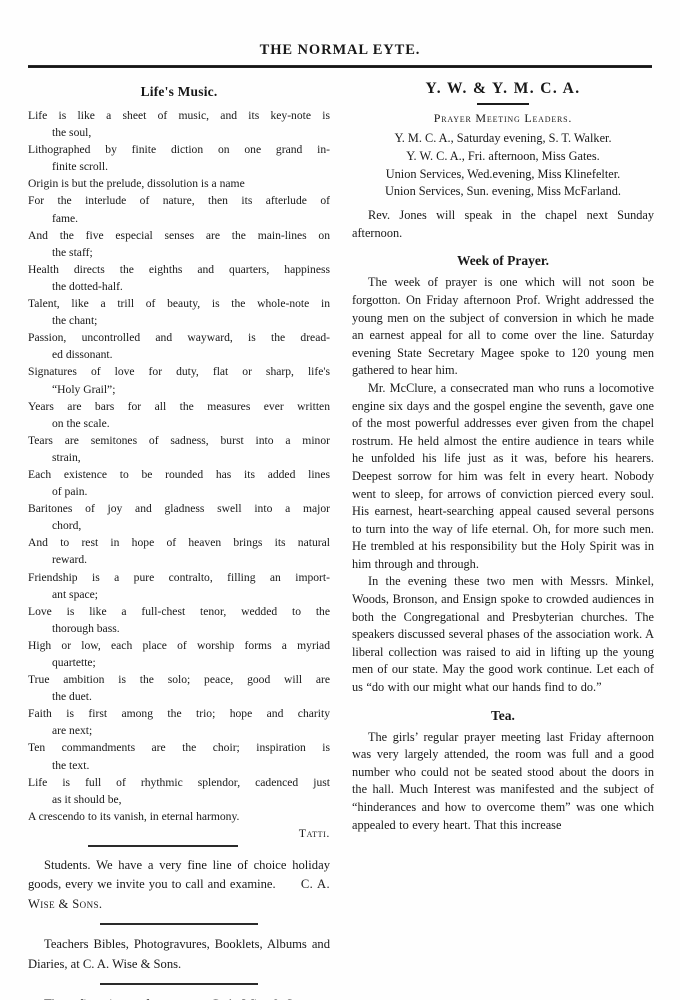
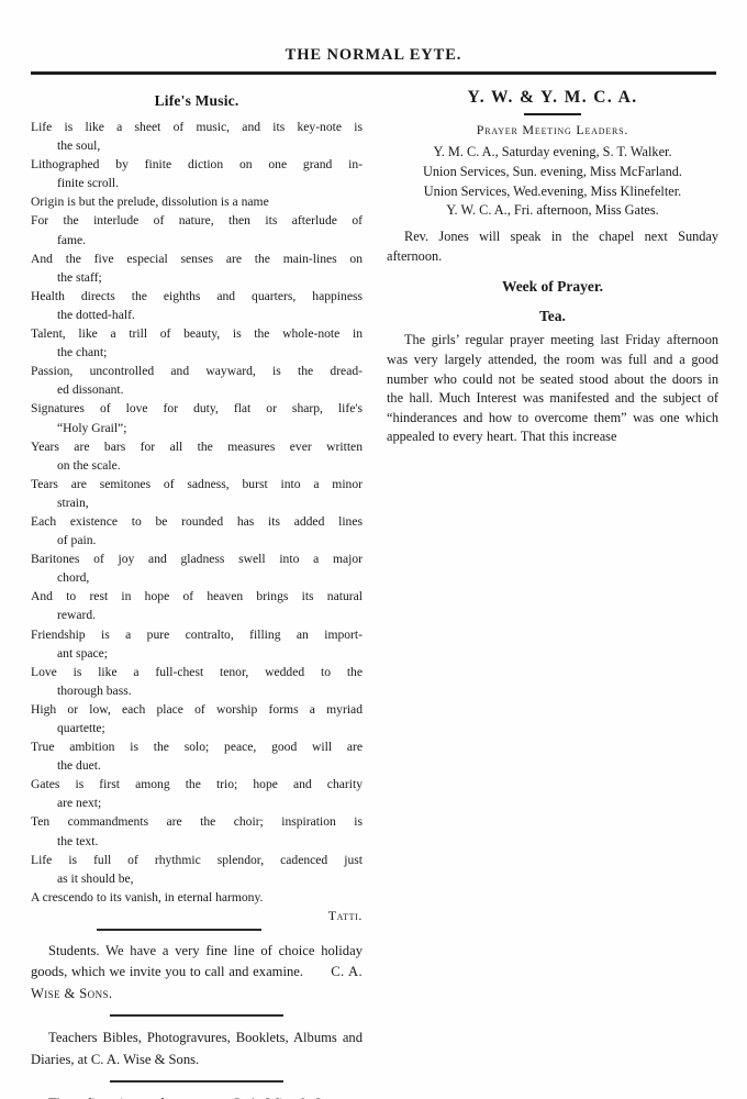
  THE NORMAL EYTE.
  Life's Music.
  Life is like a sheet of music, and its key-note is
  the soul,
  Lithographed by finite diction on one grand in-
  finite scroll.
  Origin is but the prelude, dissolution is a name
  For the interlude of nature, then its afterlude of
  fame.
  And the five especial senses are the main-lines on
  the staff;
  Health directs the eighths and quarters, happiness
  the dotted-half.
  Talent, like a trill of beauty, is the whole-note in
  the chant;
  Passion, uncontrolled and wayward, is the dread-
  ed dissonant.
  Signatures of love for duty, flat or sharp, life's
  “Holy Grail”;
  Years are bars for all the measures ever written
  on the scale.
  Tears are semitones of sadness, burst into a minor
  strain,
  Each existence to be rounded has its added lines
  of pain.
  Baritones of joy and gladness swell into a major
  chord,
  And to rest in hope of heaven brings its natural
  reward.
  Friendship is a pure contralto, filling an import-
  ant space;
  Love is like a full-chest tenor, wedded to the
  thorough bass.
  High or low, each place of worship forms a myriad
  quartette;
  True ambition is the solo; peace, good will are
  the duet.
- Faith is first among the trio; hope and charity
+ Gates is first among the trio; hope and charity
  are next;
  Ten commandments are the choir; inspiration is
  the text.
  Life is full of rhythmic splendor, cadenced just
  as it should be,
  A crescendo to its vanish, in eternal harmony.
  Tatti.
- Students. We have a very fine line of choice holiday goods, every we invite you to call and examine. C. A. Wise & Sons.
+ Students. We have a very fine line of choice holiday goods, which we invite you to call and examine. C. A. Wise & Sons.
  Teachers Bibles, Photogravures, Booklets, Albums and Diaries, at C. A. Wise & Sons.
  Y. W. & Y. M. C. A.
  Prayer Meeting Leaders.
  Y. M. C. A., Saturday evening, S. T. Walker.
- Y. W. C. A., Fri. afternoon, Miss Gates.
+ Union Services, Sun. evening, Miss McFarland.
  Union Services, Wed.evening, Miss Klinefelter.
- Union Services, Sun. evening, Miss McFarland.
+ Y. W. C. A., Fri. afternoon, Miss Gates.
  Rev. Jones will speak in the chapel next Sunday afternoon.
  Week of Prayer.
- The week of prayer is one which will not soon be forgotton. On Friday afternoon Prof. Wright addressed the young men on the subject of conversion in which he made an earnest appeal for all to come over the line. Saturday evening State Secretary Magee spoke to 120 young men gathered to hear him.
- Mr. McClure, a consecrated man who runs a locomotive engine six days and the gospel engine the seventh, gave one of the most powerful addresses ever given from the chapel rostrum. He held almost the entire audience in tears while he unfolded his life just as it was, before his hearers. Deepest sorrow for him was felt in every heart. Nobody went to sleep, for arrows of conviction pierced every soul. His earnest, heart-searching appeal caused several persons to turn into the way of life eternal. Oh, for more such men. He trembled at his responsibility but the Holy Spirit was in him through and through.
- In the evening these two men with Messrs. Minkel, Woods, Bronson, and Ensign spoke to crowded audiences in both the Congregational and Presbyterian churches. The speakers discussed several phases of the association work. A liberal collection was raised to aid in lifting up the young men of our state. May the good work continue. Let each of us “do with our might what our hands find to do.”
  Tea.
  The girls’ regular prayer meeting last Friday afternoon was very largely attended, the room was full and a good number who could not be seated stood about the doors in the hall. Much Interest was manifested and the subject of “hinderances and how to overcome them” was one which appealed to every heart. That this increase
